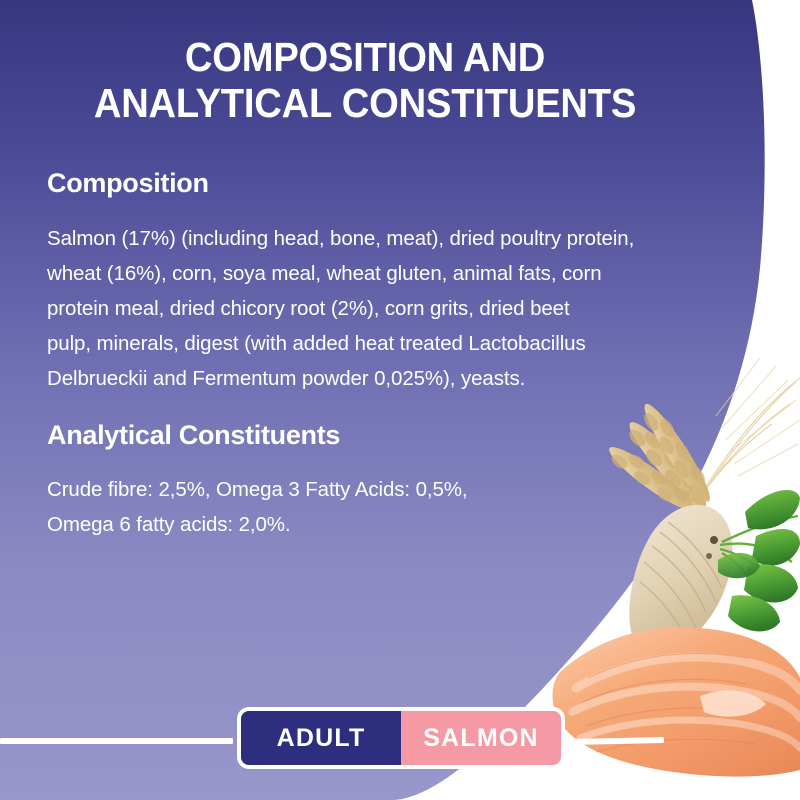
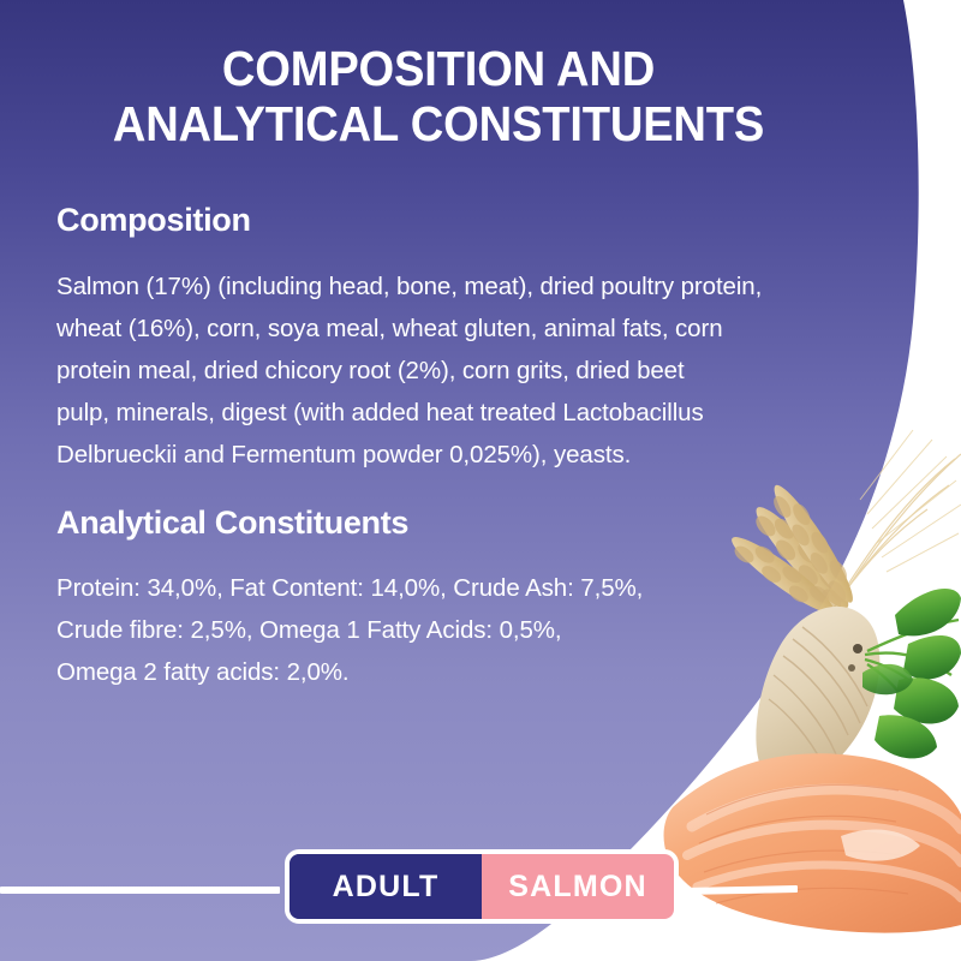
  COMPOSITION AND
  ANALYTICAL CONSTITUENTS
  Composition
  Salmon (17%) (including head, bone, meat), dried poultry protein,
  wheat (16%), corn, soya meal, wheat gluten, animal fats, corn
  protein meal, dried chicory root (2%), corn grits, dried beet
  pulp, minerals, digest (with added heat treated Lactobacillus
  Delbrueckii and Fermentum powder 0,025%), yeasts.
  Analytical Constituents
+ Protein: 34,0%, Fat Content: 14,0%, Crude Ash: 7,5%,
- Crude fibre: 2,5%, Omega 3 Fatty Acids: 0,5%,
+ Crude fibre: 2,5%, Omega 1 Fatty Acids: 0,5%,
- Omega 6 fatty acids: 2,0%.
+ Omega 2 fatty acids: 2,0%.
  ADULT
  SALMON
